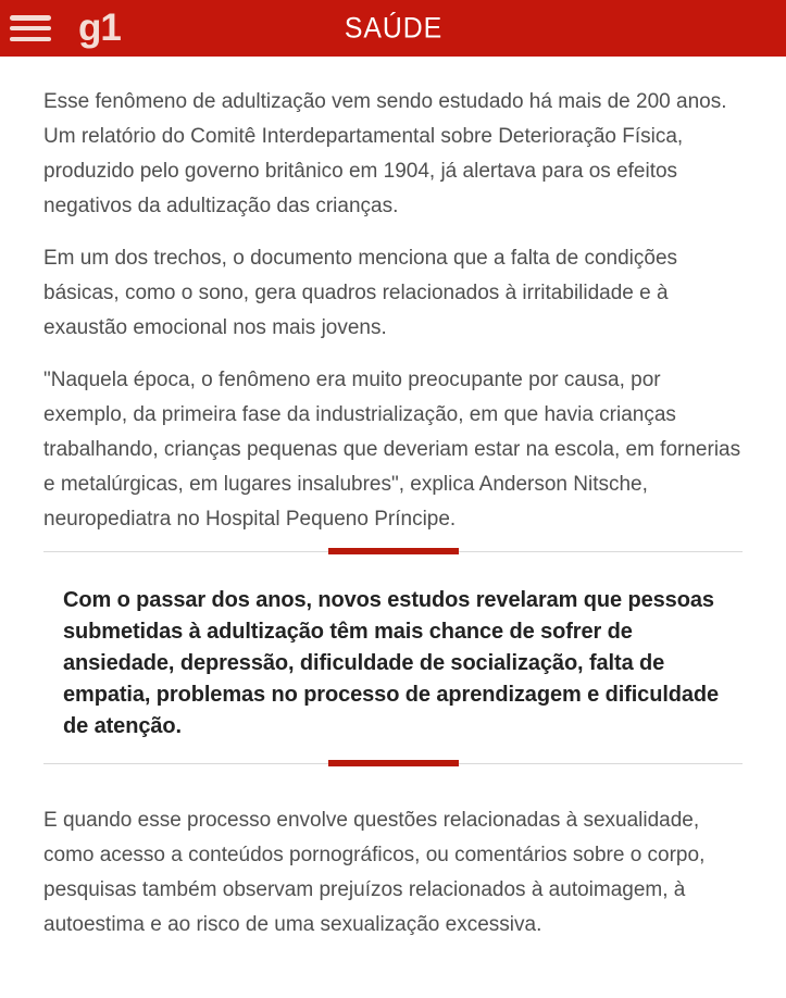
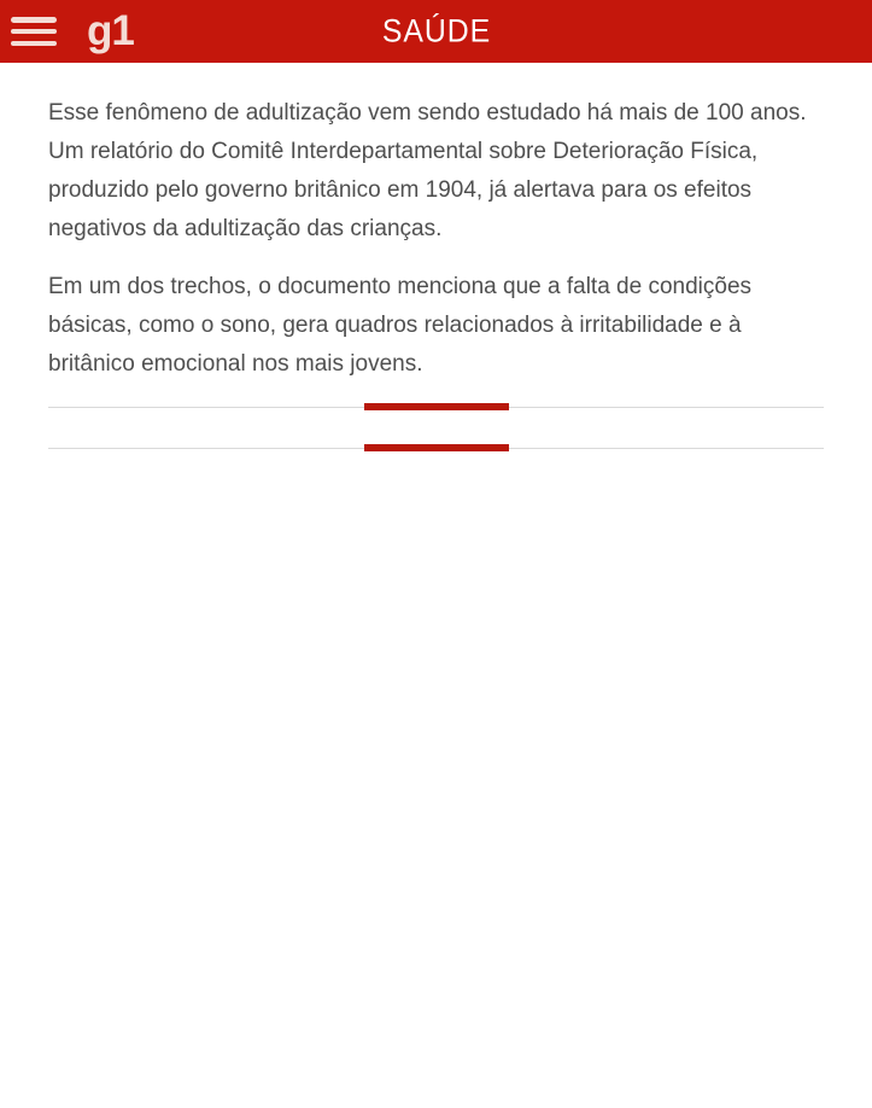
  g1
  SAÚDE
- Esse fenômeno de adultização vem sendo estudado há mais de 200 anos. Um relatório do Comitê Interdepartamental sobre Deterioração Física, produzido pelo governo britânico em 1904, já alertava para os efeitos negativos da adultização das crianças.
+ Esse fenômeno de adultização vem sendo estudado há mais de 100 anos. Um relatório do Comitê Interdepartamental sobre Deterioração Física, produzido pelo governo britânico em 1904, já alertava para os efeitos negativos da adultização das crianças.
- Em um dos trechos, o documento menciona que a falta de condições básicas, como o sono, gera quadros relacionados à irritabilidade e à exaustão emocional nos mais jovens.
+ Em um dos trechos, o documento menciona que a falta de condições básicas, como o sono, gera quadros relacionados à irritabilidade e à britânico emocional nos mais jovens.
- "Naquela época, o fenômeno era muito preocupante por causa, por exemplo, da primeira fase da industrialização, em que havia crianças trabalhando, crianças pequenas que deveriam estar na escola, em fornerias e metalúrgicas, em lugares insalubres", explica Anderson Nitsche, neuropediatra no Hospital Pequeno Príncipe.
- Com o passar dos anos, novos estudos revelaram que pessoas submetidas à adultização têm mais chance de sofrer de ansiedade, depressão, dificuldade de socialização, falta de empatia, problemas no processo de aprendizagem e dificuldade de atenção.
- E quando esse processo envolve questões relacionadas à sexualidade, como acesso a conteúdos pornográficos, ou comentários sobre o corpo, pesquisas também observam prejuízos relacionados à autoimagem, à autoestima e ao risco de uma sexualização excessiva.
